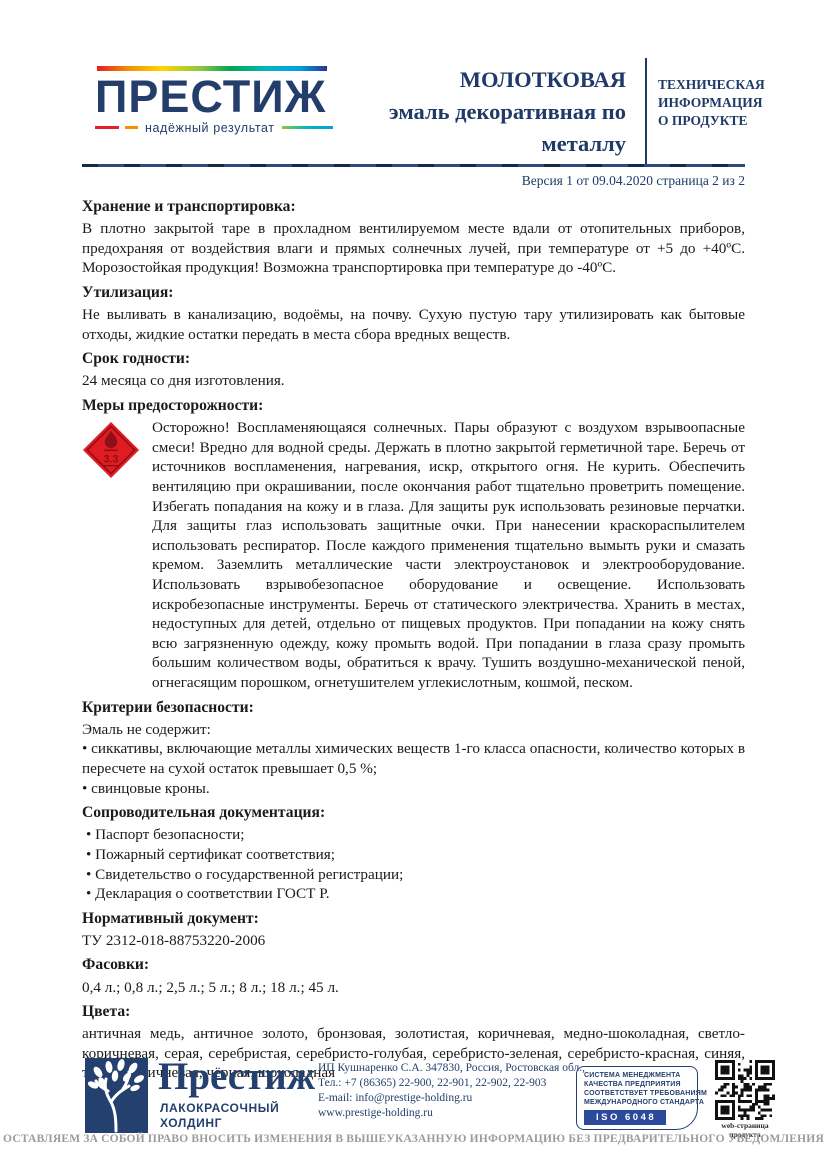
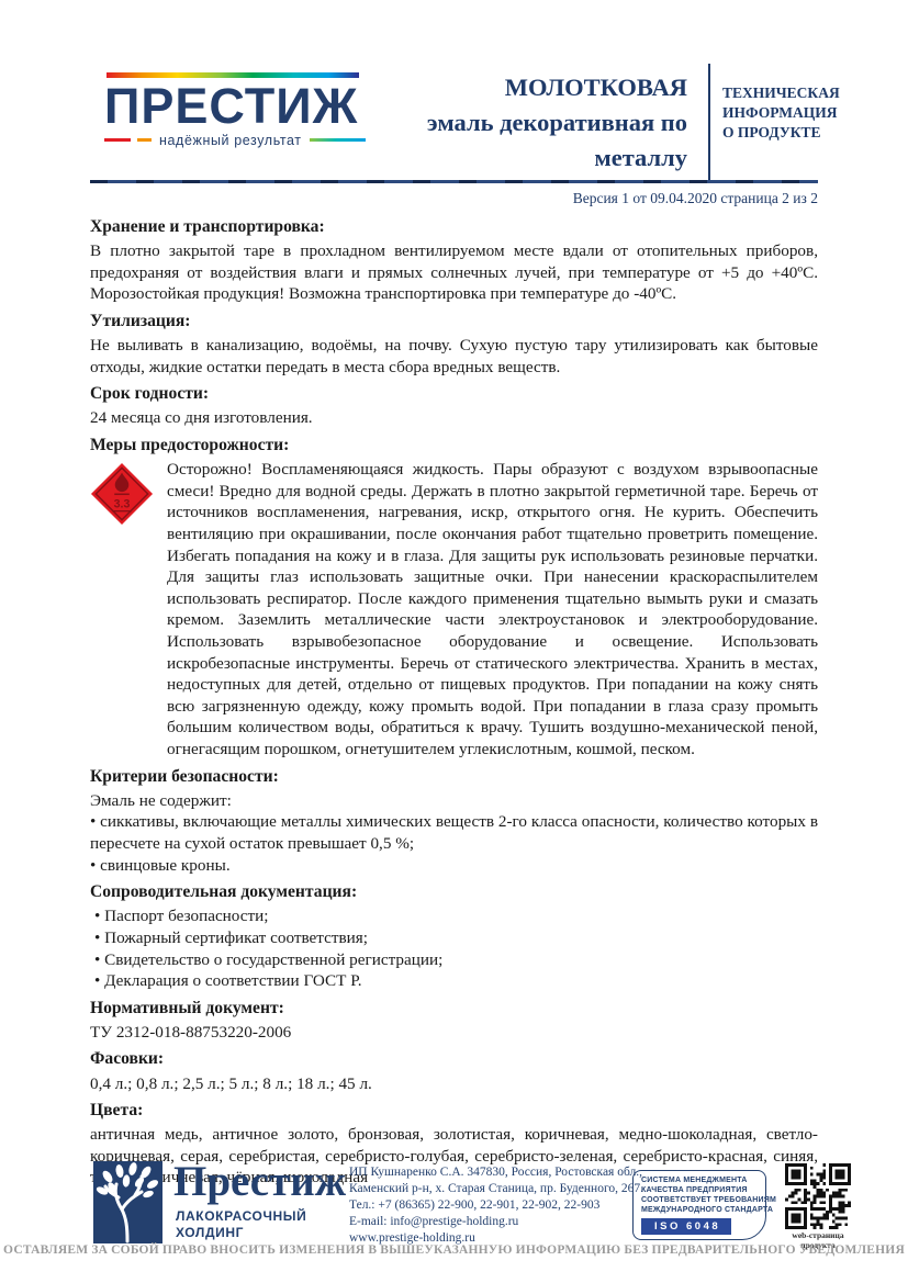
  ПРЕСТИЖ
  надёжный результат
  МОЛОТКОВАЯ
  эмаль декоративная по
  металлу
  ТЕХНИЧЕСКАЯ
  ИНФОРМАЦИЯ
  О ПРОДУКТЕ
  Версия 1 от 09.04.2020 страница 2 из 2
  Хранение и транспортировка:
  В плотно закрытой таре в прохладном вентилируемом месте вдали от отопительных приборов, предохраняя от воздействия влаги и прямых солнечных лучей, при температуре от +5 до +40ºС. Морозостойкая продукция! Возможна транспортировка при температуре до -40ºС.
  Утилизация:
  Не выливать в канализацию, водоёмы, на почву. Сухую пустую тару утилизировать как бытовые отходы, жидкие остатки передать в места сбора вредных веществ.
  Срок годности:
  24 месяца со дня изготовления.
  Меры предосторожности:
  3.3
- Осторожно! Воспламеняющаяся солнечных. Пары образуют с воздухом взрывоопасные смеси! Вредно для водной среды. Держать в плотно закрытой герметичной таре. Беречь от источников воспламенения, нагревания, искр, открытого огня. Не курить. Обеспечить вентиляцию при окрашивании, после окончания работ тщательно проветрить помещение. Избегать попадания на кожу и в глаза. Для защиты рук использовать резиновые перчатки. Для защиты глаз использовать защитные очки. При нанесении краскораспылителем использовать респиратор. После каждого применения тщательно вымыть руки и смазать кремом. Заземлить металлические части электроустановок и электрооборудование. Использовать взрывобезопасное оборудование и освещение. Использовать искробезопасные инструменты. Беречь от статического электричества. Хранить в местах, недоступных для детей, отдельно от пищевых продуктов. При попадании на кожу снять всю загрязненную одежду, кожу промыть водой. При попадании в глаза сразу промыть большим количеством воды, обратиться к врачу. Тушить воздушно-механической пеной, огнегасящим порошком, огнетушителем углекислотным, кошмой, песком.
+ Осторожно! Воспламеняющаяся жидкость. Пары образуют с воздухом взрывоопасные смеси! Вредно для водной среды. Держать в плотно закрытой герметичной таре. Беречь от источников воспламенения, нагревания, искр, открытого огня. Не курить. Обеспечить вентиляцию при окрашивании, после окончания работ тщательно проветрить помещение. Избегать попадания на кожу и в глаза. Для защиты рук использовать резиновые перчатки. Для защиты глаз использовать защитные очки. При нанесении краскораспылителем использовать респиратор. После каждого применения тщательно вымыть руки и смазать кремом. Заземлить металлические части электроустановок и электрооборудование. Использовать взрывобезопасное оборудование и освещение. Использовать искробезопасные инструменты. Беречь от статического электричества. Хранить в местах, недоступных для детей, отдельно от пищевых продуктов. При попадании на кожу снять всю загрязненную одежду, кожу промыть водой. При попадании в глаза сразу промыть большим количеством воды, обратиться к врачу. Тушить воздушно-механической пеной, огнегасящим порошком, огнетушителем углекислотным, кошмой, песком.
  Критерии безопасности:
  Эмаль не содержит:
- • сиккативы, включающие металлы химических веществ 1-го класса опасности, количество которых в пересчете на сухой остаток превышает 0,5 %;
+ • сиккативы, включающие металлы химических веществ 2-го класса опасности, количество которых в пересчете на сухой остаток превышает 0,5 %;
  • свинцовые кроны.
  Сопроводительная документация:
  • Паспорт безопасности;
  • Пожарный сертификат соответствия;
  • Свидетельство о государственной регистрации;
  • Декларация о соответствии ГОСТ Р.
  Нормативный документ:
  ТУ 2312-018-88753220-2006
  Фасовки:
  0,4 л.; 0,8 л.; 2,5 л.; 5 л.; 8 л.; 18 л.; 45 л.
  Цвета:
  античная медь, античное золото, бронзовая, золотистая, коричневая, медно-шоколадная, светло-коричневая, серая, серебристая, серебристо-голубая, серебристо-зеленая, серебристо-красная, синяя, ичневая, чёрная, шоколадная
  Престиж
  ЛАКОКРАСОЧНЫЙ
  ХОЛДИНГ
  ИП Кушнаренко С.А. 347830, Россия, Ростовская обл.,
+ Каменский р-н, х. Старая Станица, пр. Буденного, 267.
  Тел.: +7 (86365) 22-900, 22-901, 22-902, 22-903
  E-mail: info@prestige-holding.ru
  www.prestige-holding.ru
  ISO 6048
  web-страница
  продукта
  ОСТАВЛЯЕМ ЗА СОБОЙ ПРАВО ВНОСИТЬ ИЗМЕНЕНИЯ В ВЫШЕУКАЗАННУЮ ИНФОРМАЦИЮ БЕЗ ПРЕДВАРИТЕЛЬНОГО УВЕДОМЛЕНИЯ
